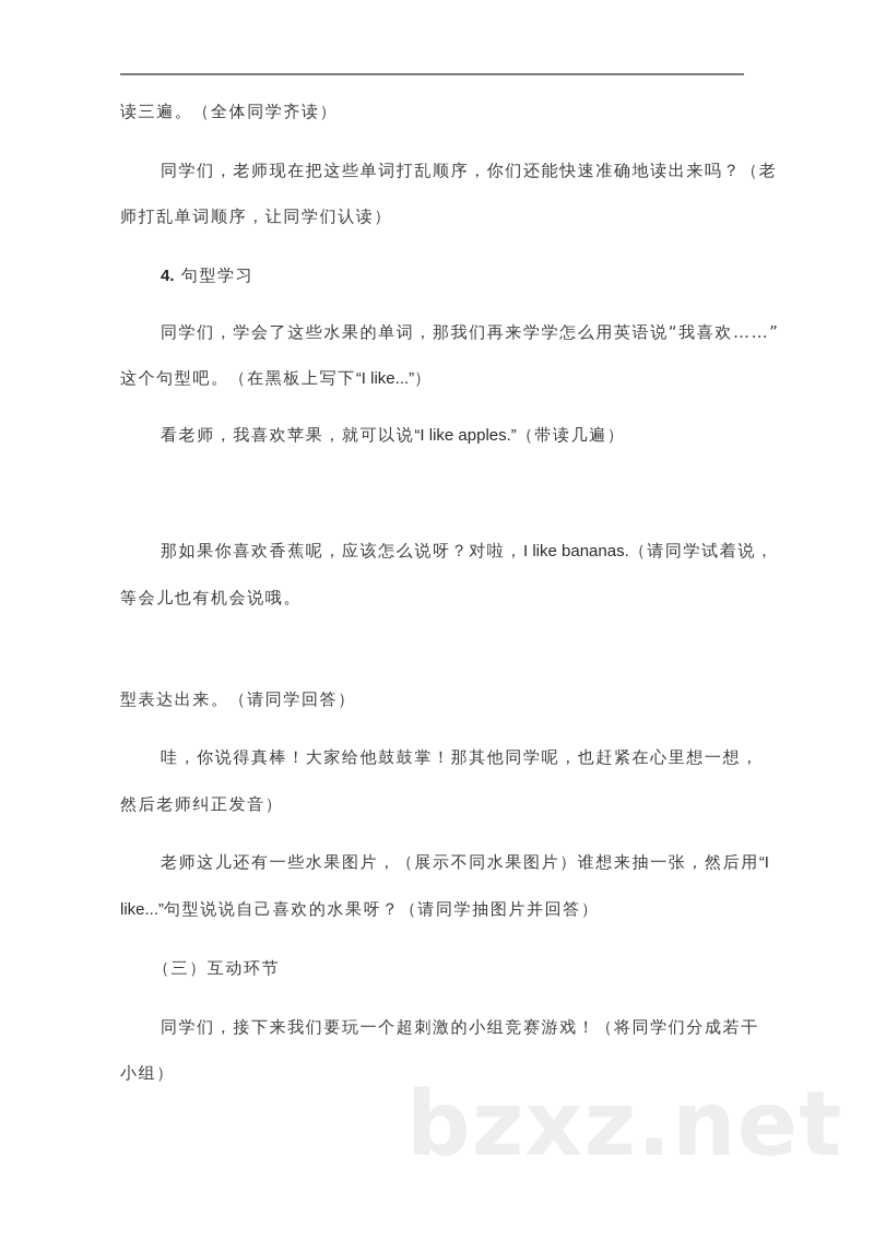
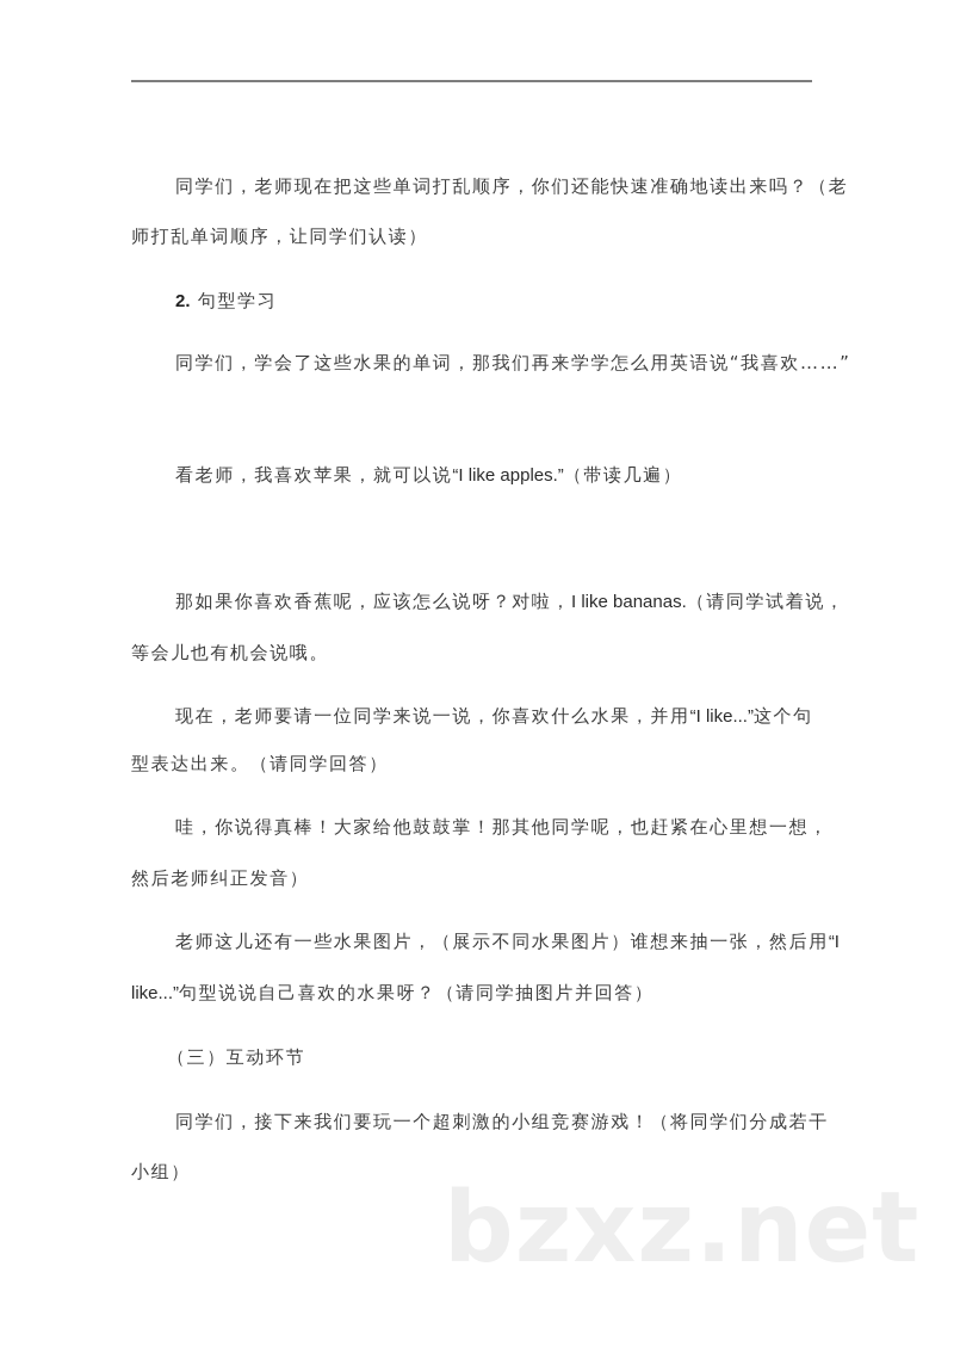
- 读三遍。（全体同学齐读）
  同学们，老师现在把这些单词打乱顺序，你们还能快速准确地读出来吗？（老
  师打乱单词顺序，让同学们认读）
- 4. 句型学习
+ 2. 句型学习
  同学们，学会了这些水果的单词，那我们再来学学怎么用英语说“我喜欢……”
- 这个句型吧。（在黑板上写下“I like...”）
  看老师，我喜欢苹果，就可以说“I like apples.”（带读几遍）
  那如果你喜欢香蕉呢，应该怎么说呀？对啦，I like bananas.（请同学试着说，
  等会儿也有机会说哦。
+ 现在，老师要请一位同学来说一说，你喜欢什么水果，并用“I like...”这个句
  型表达出来。（请同学回答）
  哇，你说得真棒！大家给他鼓鼓掌！那其他同学呢，也赶紧在心里想一想，
  然后老师纠正发音）
  老师这儿还有一些水果图片，（展示不同水果图片）谁想来抽一张，然后用“I
  like...”句型说说自己喜欢的水果呀？（请同学抽图片并回答）
  （三）互动环节
  同学们，接下来我们要玩一个超刺激的小组竞赛游戏！（将同学们分成若干
  小组）
